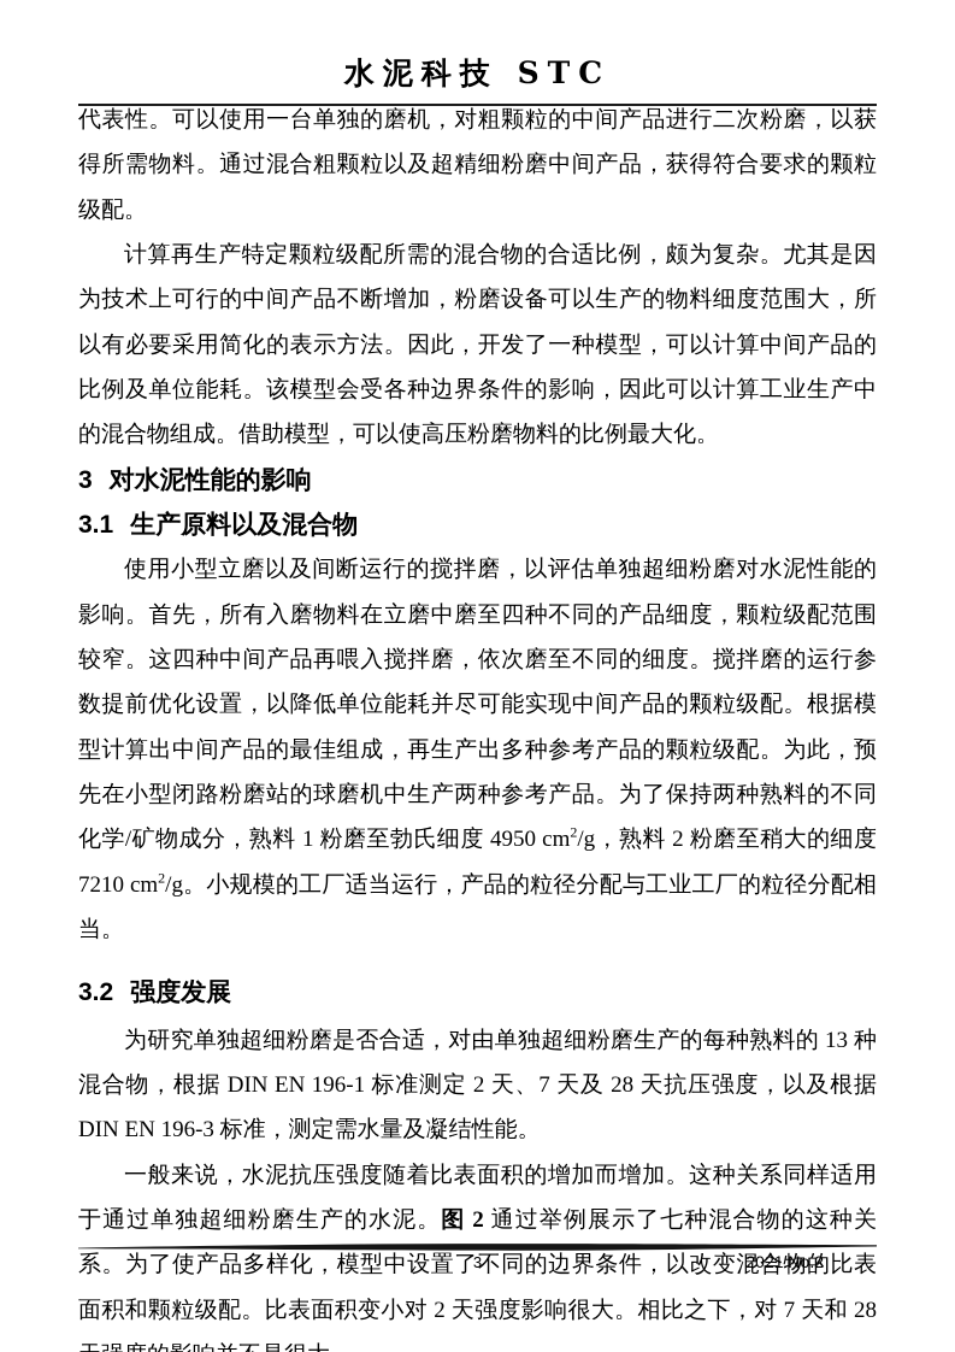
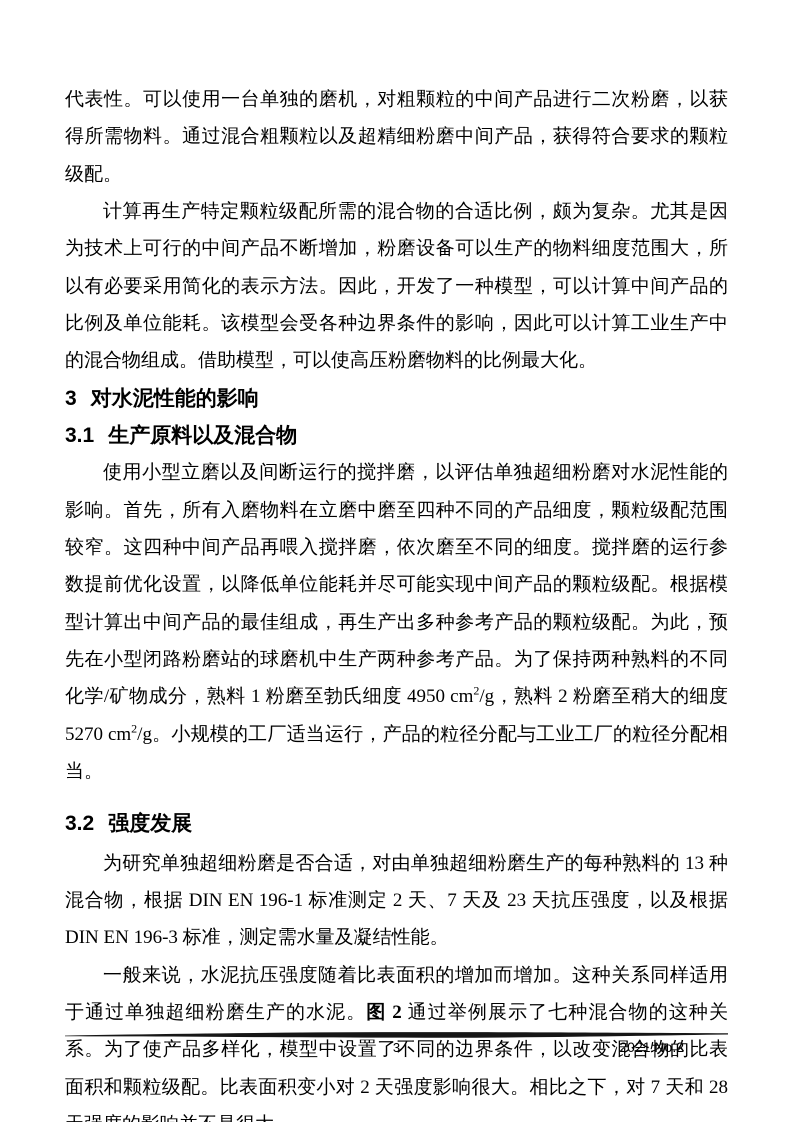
- 水泥科技 STC
  代表性。可以使用一台单独的磨机，对粗颗粒的中间产品进行二次粉磨，以获得所需物料。通过混合粗颗粒以及超精细粉磨中间产品，获得符合要求的颗粒级配。
  计算再生产特定颗粒级配所需的混合物的合适比例，颇为复杂。尤其是因为技术上可行的中间产品不断增加，粉磨设备可以生产的物料细度范围大，所以有必要采用简化的表示方法。因此，开发了一种模型，可以计算中间产品的比例及单位能耗。该模型会受各种边界条件的影响，因此可以计算工业生产中的混合物组成。借助模型，可以使高压粉磨物料的比例最大化。
  3 对水泥性能的影响
  3.1 生产原料以及混合物
- 使用小型立磨以及间断运行的搅拌磨，以评估单独超细粉磨对水泥性能的影响。首先，所有入磨物料在立磨中磨至四种不同的产品细度，颗粒级配范围较窄。这四种中间产品再喂入搅拌磨，依次磨至不同的细度。搅拌磨的运行参数提前优化设置，以降低单位能耗并尽可能实现中间产品的颗粒级配。根据模型计算出中间产品的最佳组成，再生产出多种参考产品的颗粒级配。为此，预先在小型闭路粉磨站的球磨机中生产两种参考产品。为了保持两种熟料的不同化学/矿物成分，熟料 1 粉磨至勃氏细度 4950 cm2/g，熟料 2 粉磨至稍大的细度 7210 cm2/g。小规模的工厂适当运行，产品的粒径分配与工业工厂的粒径分配相当。
+ 使用小型立磨以及间断运行的搅拌磨，以评估单独超细粉磨对水泥性能的影响。首先，所有入磨物料在立磨中磨至四种不同的产品细度，颗粒级配范围较窄。这四种中间产品再喂入搅拌磨，依次磨至不同的细度。搅拌磨的运行参数提前优化设置，以降低单位能耗并尽可能实现中间产品的颗粒级配。根据模型计算出中间产品的最佳组成，再生产出多种参考产品的颗粒级配。为此，预先在小型闭路粉磨站的球磨机中生产两种参考产品。为了保持两种熟料的不同化学/矿物成分，熟料 1 粉磨至勃氏细度 4950 cm2/g，熟料 2 粉磨至稍大的细度 5270 cm2/g。小规模的工厂适当运行，产品的粒径分配与工业工厂的粒径分配相当。
  3.2 强度发展
- 为研究单独超细粉磨是否合适，对由单独超细粉磨生产的每种熟料的 13 种混合物，根据 DIN EN 196-1 标准测定 2 天、7 天及 28 天抗压强度，以及根据 DIN EN 196-3 标准，测定需水量及凝结性能。
+ 为研究单独超细粉磨是否合适，对由单独超细粉磨生产的每种熟料的 13 种混合物，根据 DIN EN 196-1 标准测定 2 天、7 天及 23 天抗压强度，以及根据 DIN EN 196-3 标准，测定需水量及凝结性能。
  一般来说，水泥抗压强度随着比表面积的增加而增加。这种关系同样适用于通过单独超细粉磨生产的水泥。图 2 通过举例展示了七种混合物的这种关系。为了使产品多样化，模型中设置了不同的边界条件，以改变混合物的比表面积和颗粒级配。比表面积变小对 2 天强度影响很大。相比之下，对 7 天和 28
  3
  2021.No.2
